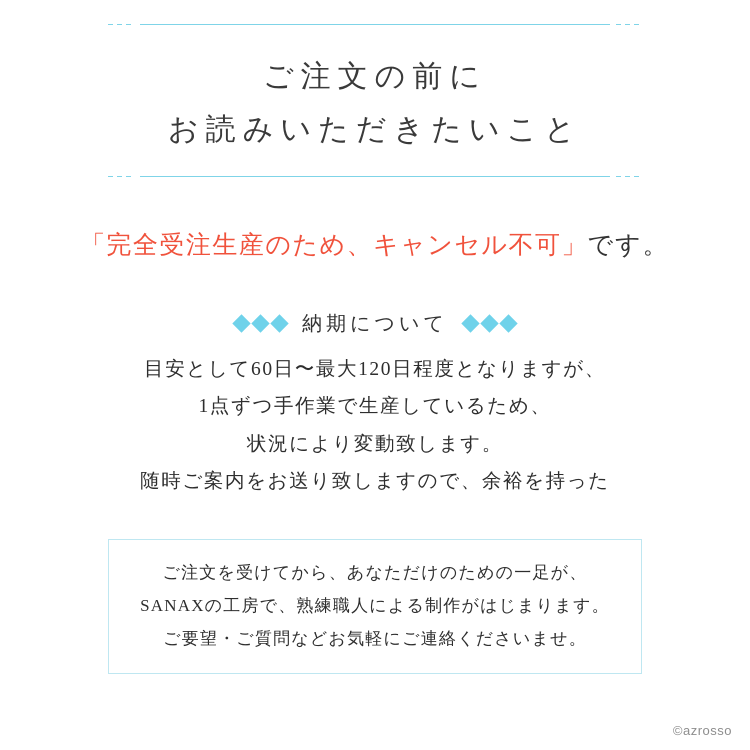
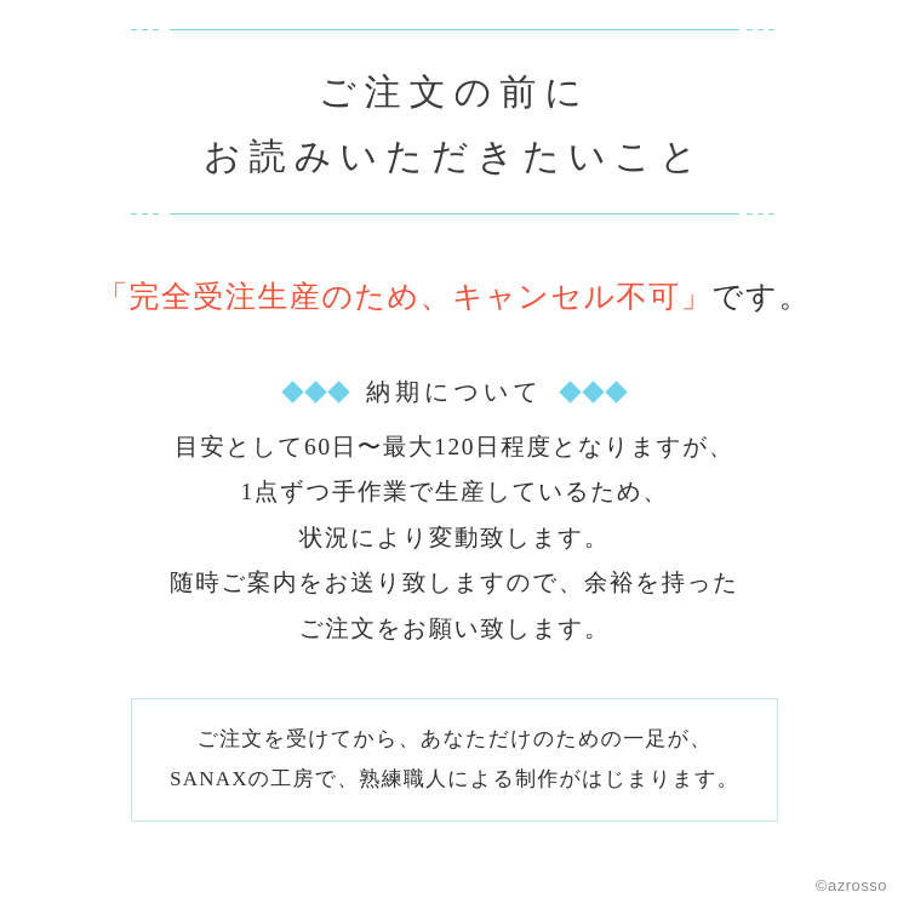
  ご注文の前に
  お読みいただきたいこと
  「完全受注生産のため、キャンセル不可」です。
  納期について
  目安として60日〜最大120日程度となりますが、
  1点ずつ手作業で生産しているため、
  状況により変動致します。
  随時ご案内をお送り致しますので、余裕を持った
+ ご注文をお願い致します。
  ご注文を受けてから、あなただけのための一足が、
  SANAXの工房で、熟練職人による制作がはじまります。
- ご要望・ご質問などお気軽にご連絡くださいませ。
  ©azrosso
